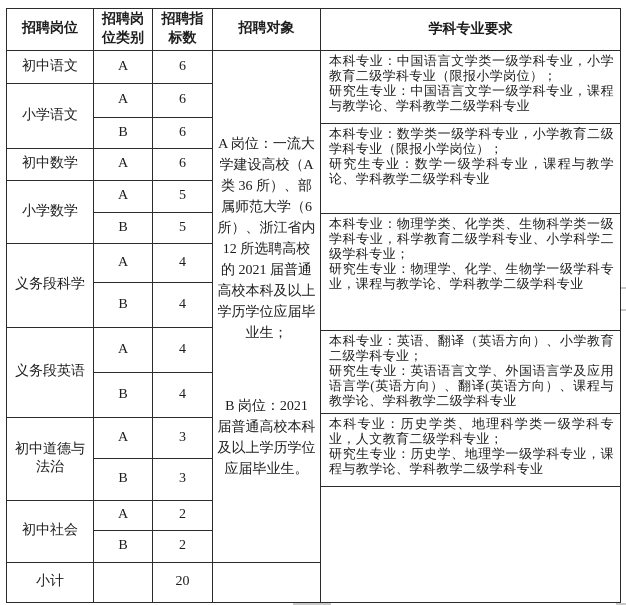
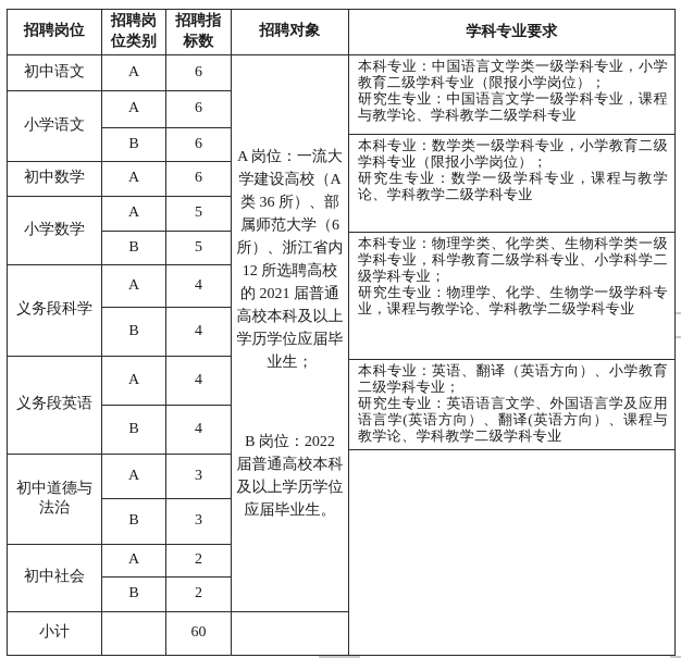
  招聘岗位	招聘岗位类别	招聘指标数	招聘对象
- 初中语文	A	6	A 岗位：一流大学建设高校（A 类 36 所）、部属师范大学（6 所）、浙江省内 12 所选聘高校的 2021 届普通高校本科及以上学历学位应届毕业生； B 岗位：2021 届普通高校本科及以上学历学位应届毕业生。
+ 初中语文	A	6	A 岗位：一流大学建设高校（A 类 36 所）、部属师范大学（6 所）、浙江省内 12 所选聘高校的 2021 届普通高校本科及以上学历学位应届毕业生； B 岗位：2022 届普通高校本科及以上学历学位应届毕业生。
  小学语文	A	6
  B	6
  初中数学	A	6
  小学数学	A	5
  B	5
  义务段科学	A	4
  B	4
  义务段英语	A	4
  B	4
  初中道德与法治	A	3
  B	3
  初中社会	A	2
  B	2
- 小计		20
+ 小计		60
  学科专业要求
  本科专业：中国语言文学类一级学科专业，小学教育二级学科专业（限报小学岗位）；
  研究生专业：中国语言文学一级学科专业，课程与教学论、学科教学二级学科专业
  本科专业：数学类一级学科专业，小学教育二级学科专业（限报小学岗位）；
  研究生专业：数学一级学科专业，课程与教学论、学科教学二级学科专业
  本科专业：物理学类、化学类、生物科学类一级学科专业，科学教育二级学科专业、小学科学二级学科专业；
  研究生专业：物理学、化学、生物学一级学科专业，课程与教学论、学科教学二级学科专业
  本科专业：英语、翻译（英语方向）、小学教育二级学科专业；
  研究生专业：英语语言文学、外国语言学及应用语言学(英语方向）、翻译(英语方向）、课程与教学论、学科教学二级学科专业
- 本科专业：历史学类、地理科学类一级学科专业，人文教育二级学科专业；
- 研究生专业：历史学、地理学一级学科专业，课程与教学论、学科教学二级学科专业
